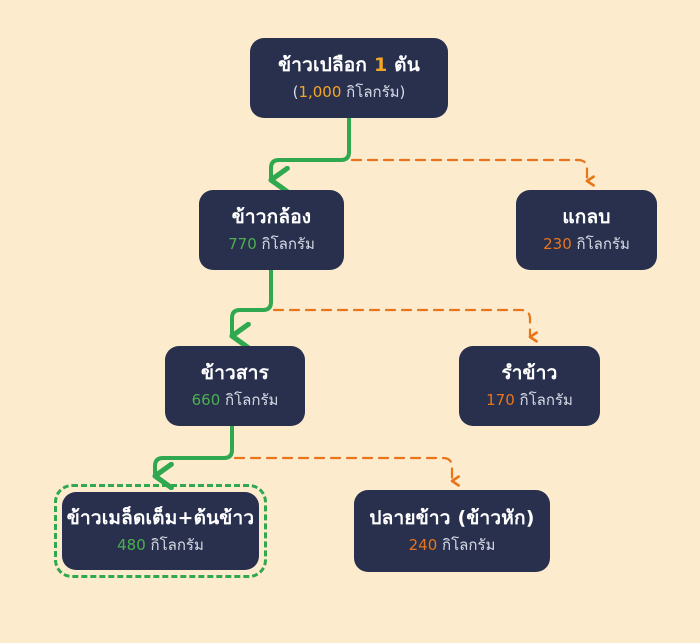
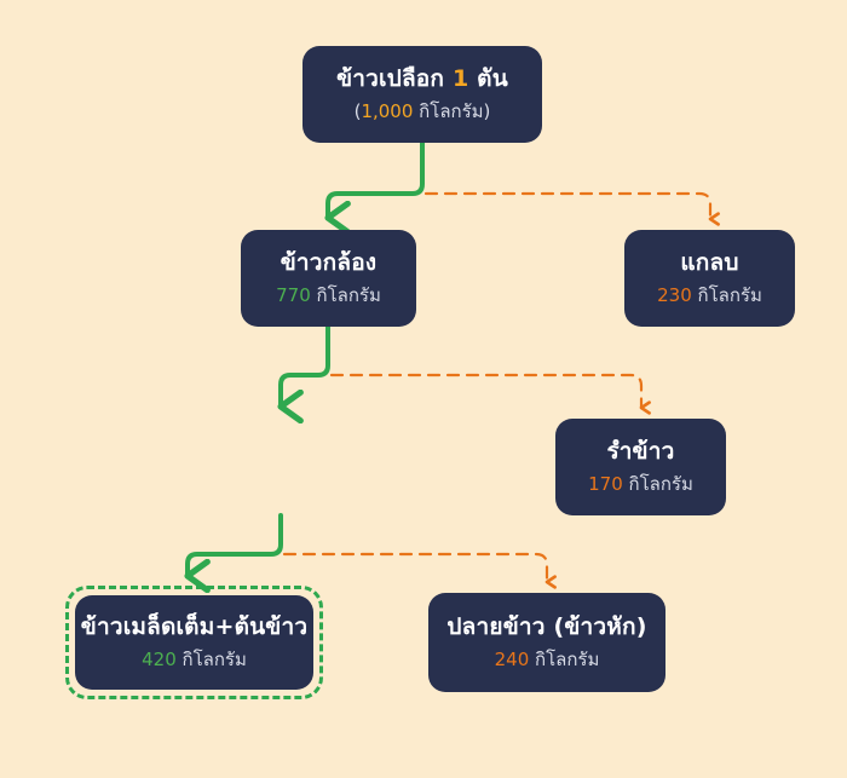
  ข้าวเปลือก 1 ตัน
  (1,000 กิโลกรัม)
  ข้าวกล้อง
  770 กิโลกรัม
  แกลบ
  230 กิโลกรัม
- ข้าวสาร
- 660 กิโลกรัม
  รำข้าว
  170 กิโลกรัม
  ข้าวเมล็ดเต็ม+ต้นข้าว
- 480 กิโลกรัม
+ 420 กิโลกรัม
  ปลายข้าว (ข้าวหัก)
  240 กิโลกรัม
